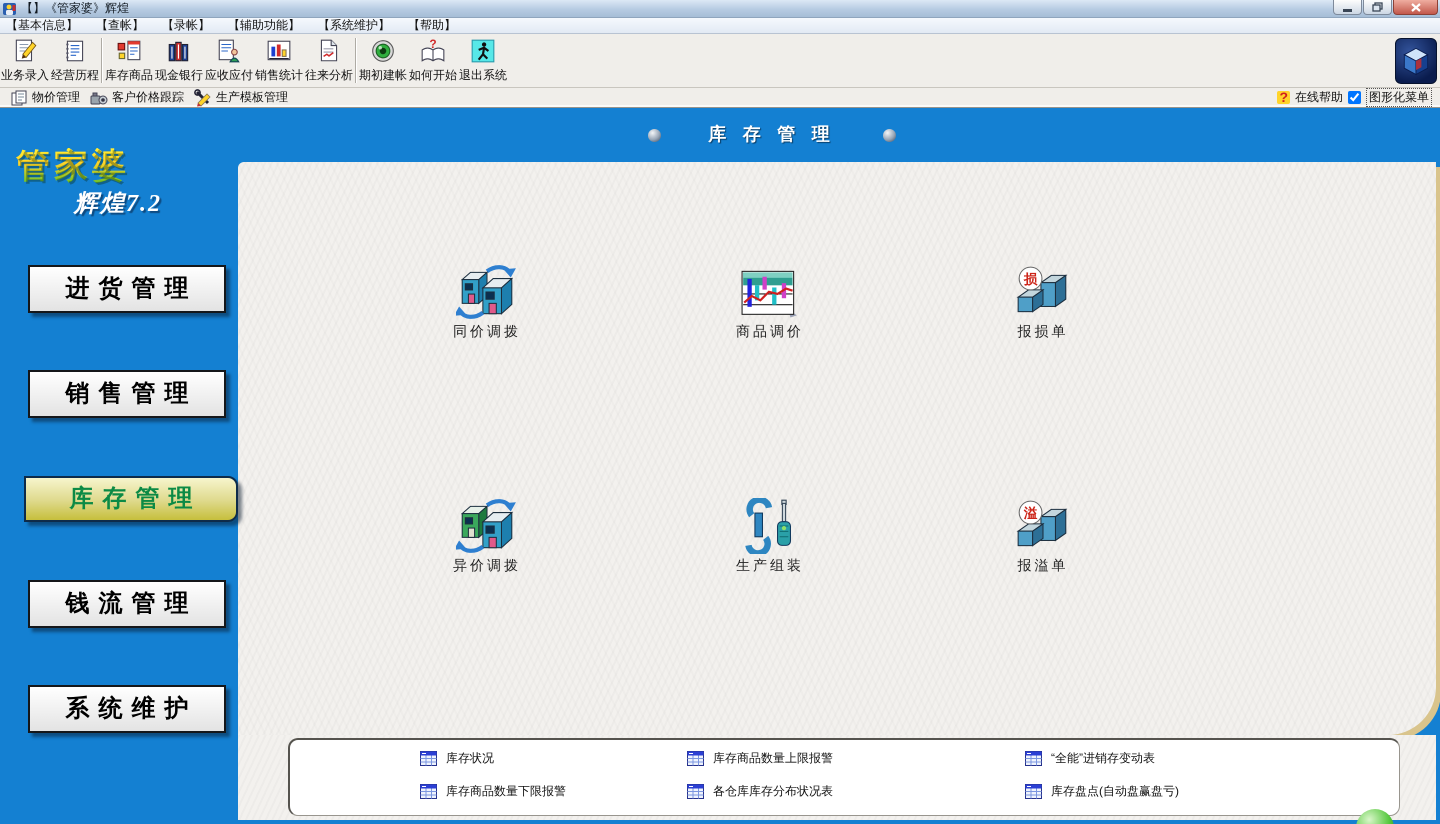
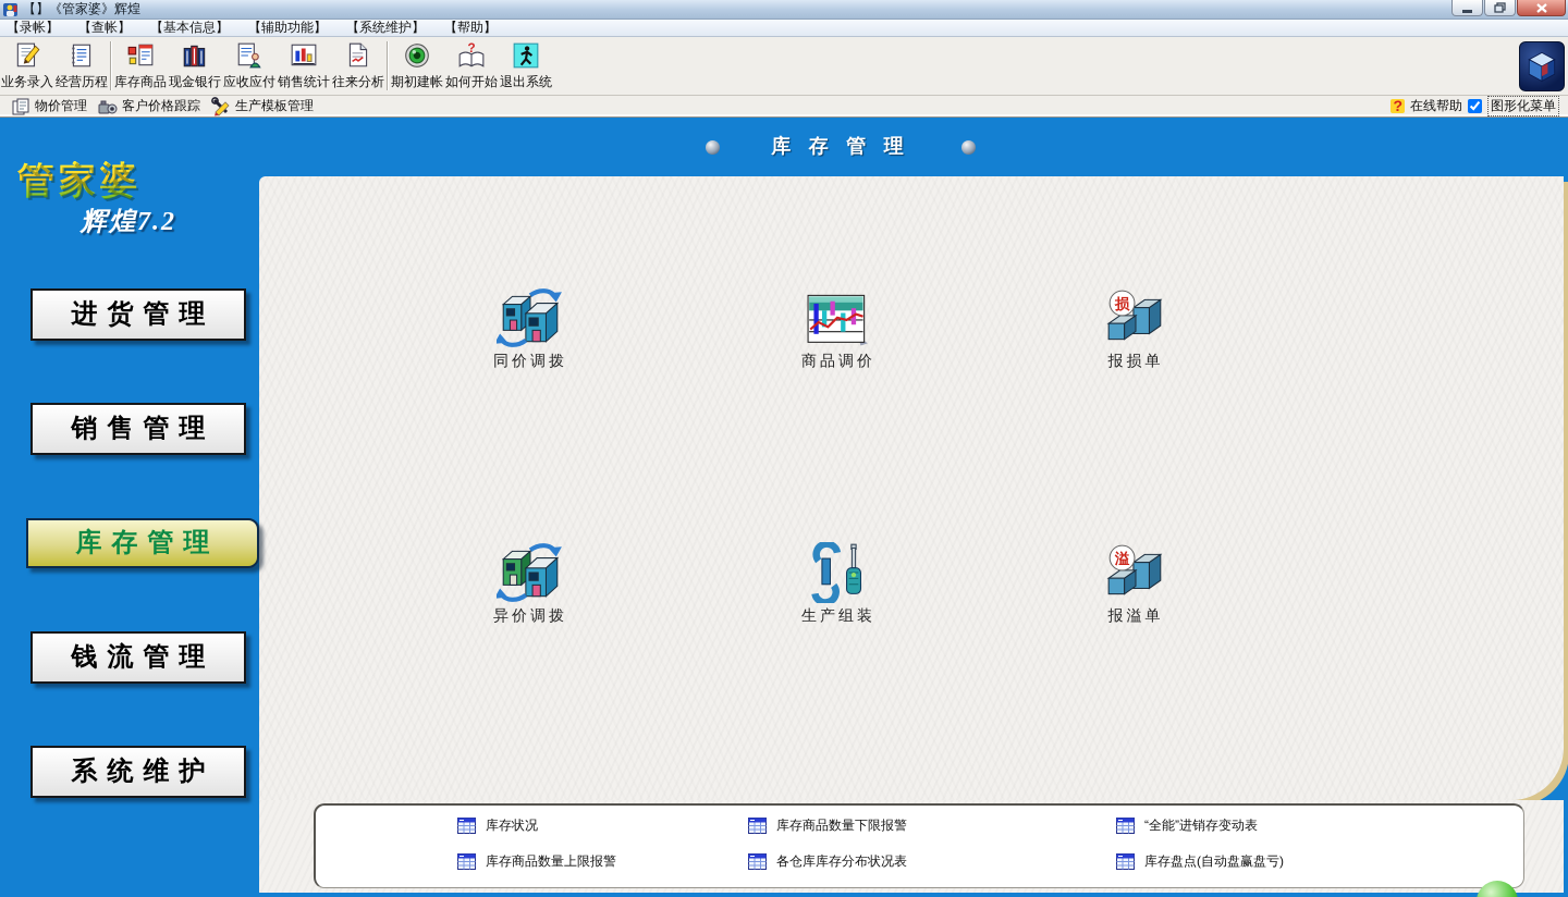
  【】《管家婆》辉煌
- 【基本信息】
+ 【录帐】
  【查帐】
- 【录帐】
+ 【基本信息】
  【辅助功能】
  【系统维护】
  【帮助】
  业务录入
  经营历程
  库存商品
  现金银行
  应收应付
  销售统计
  往来分析
  期初建帐
  ?
  如何开始
  退出系统
  物价管理
  客户价格跟踪
  生产模板管理
  ?
  在线帮助
  图形化菜单
  库 存 管 理
  同价调拨
  商品调价
  损
  报损单
  异价调拨
  生产组装
  溢
  报溢单
  库存状况
- 库存商品数量上限报警
+ 库存商品数量下限报警
  “全能”进销存变动表
- 库存商品数量下限报警
+ 库存商品数量上限报警
  各仓库库存分布状况表
  库存盘点(自动盘赢盘亏)
  管家婆
  辉煌7.2
  进货管理
  销售管理
  库存管理
  钱流管理
  系统维护
